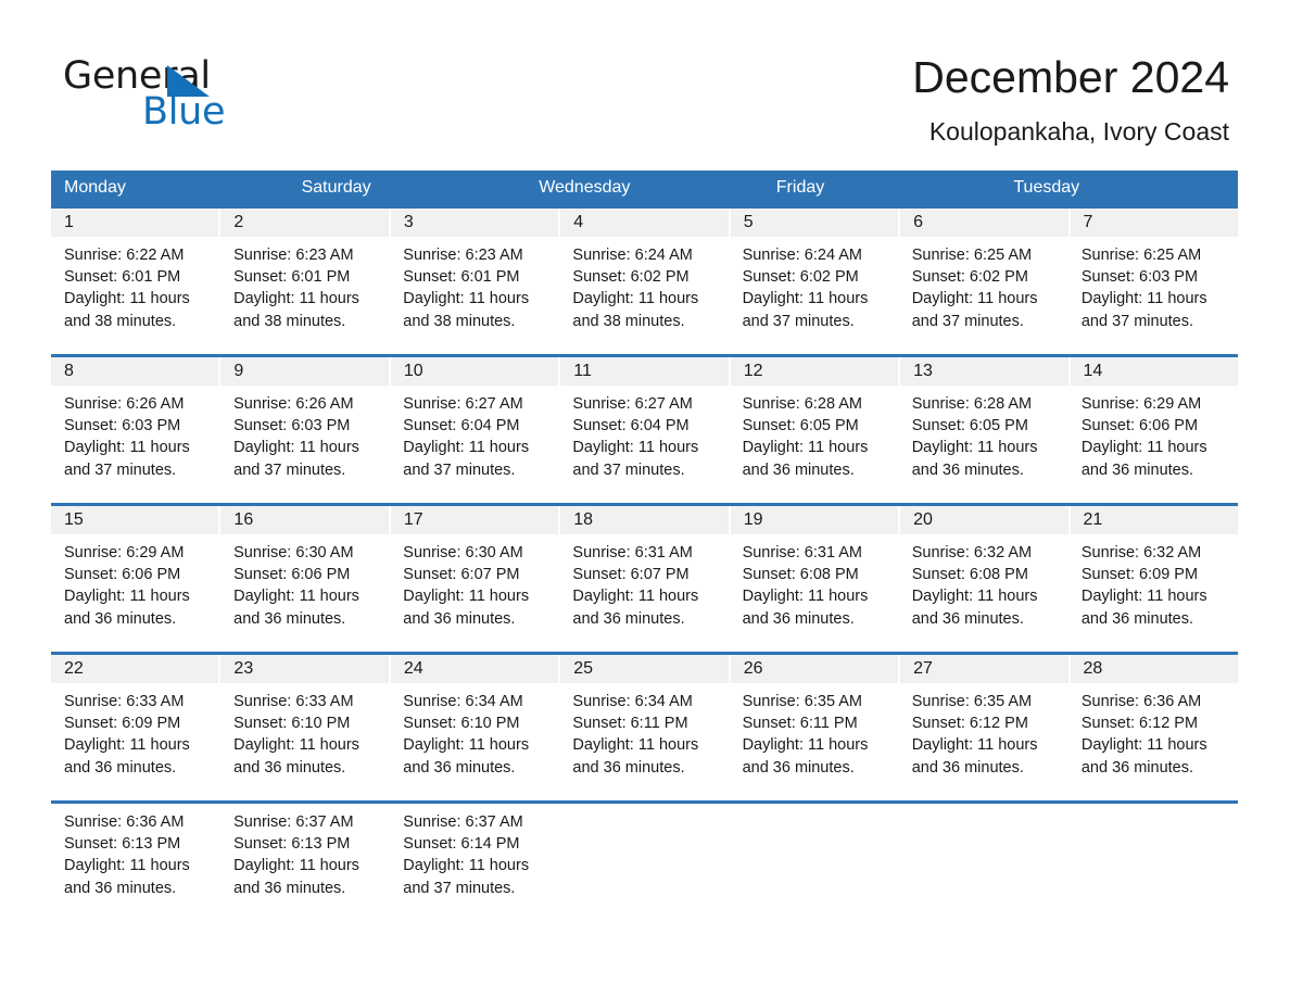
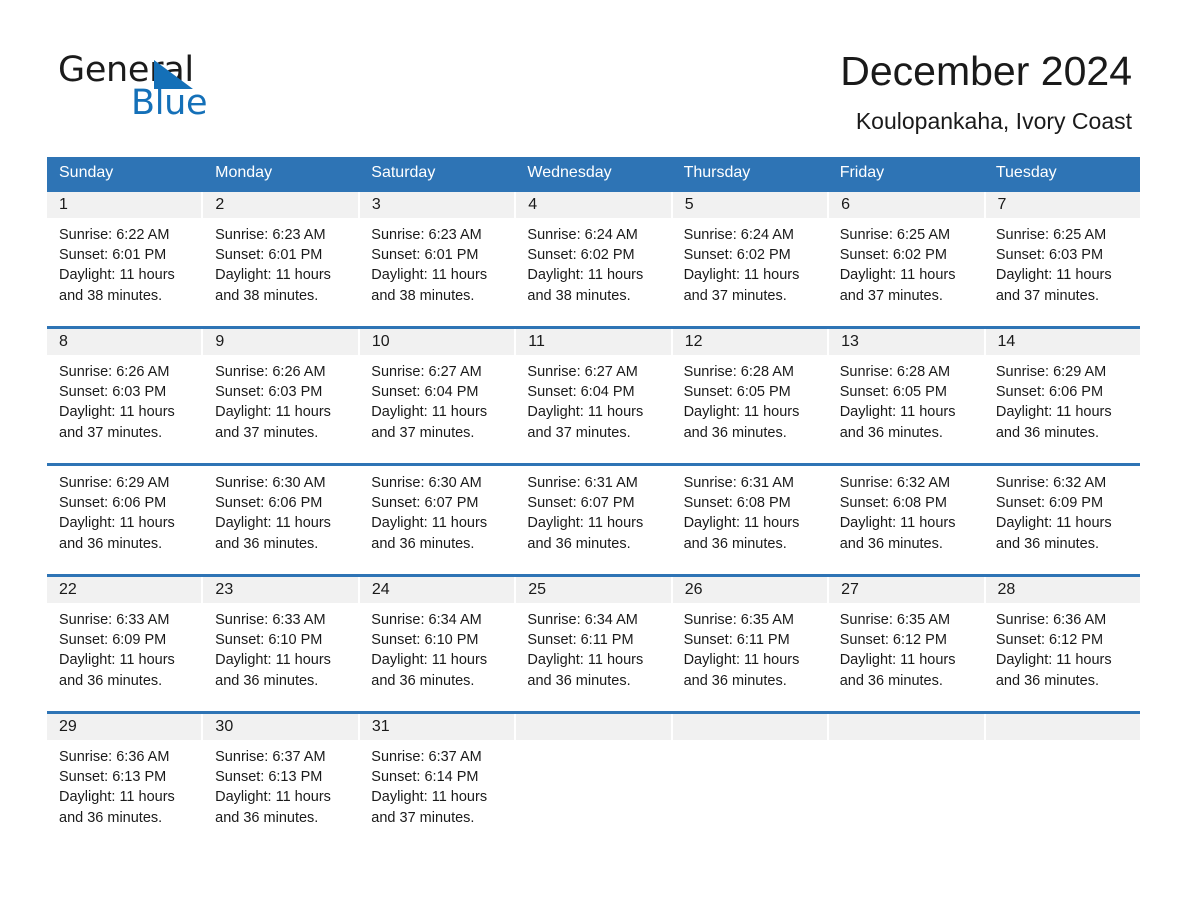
  General
  Blue
  December 2024
  Koulopankaha, Ivory Coast
+ Sunday
  Monday
  Saturday
  Wednesday
+ Thursday
  Friday
  Tuesday
  1
  2
  3
  4
  5
  6
  7
  Sunrise: 6:22 AM
  Sunset: 6:01 PM
  Daylight: 11 hours
  and 38 minutes.
  Sunrise: 6:23 AM
  Sunset: 6:01 PM
  Daylight: 11 hours
  and 38 minutes.
  Sunrise: 6:23 AM
  Sunset: 6:01 PM
  Daylight: 11 hours
  and 38 minutes.
  Sunrise: 6:24 AM
  Sunset: 6:02 PM
  Daylight: 11 hours
  and 38 minutes.
  Sunrise: 6:24 AM
  Sunset: 6:02 PM
  Daylight: 11 hours
  and 37 minutes.
  Sunrise: 6:25 AM
  Sunset: 6:02 PM
  Daylight: 11 hours
  and 37 minutes.
  Sunrise: 6:25 AM
  Sunset: 6:03 PM
  Daylight: 11 hours
  and 37 minutes.
  8
  9
  10
  11
  12
  13
  14
  Sunrise: 6:26 AM
  Sunset: 6:03 PM
  Daylight: 11 hours
  and 37 minutes.
  Sunrise: 6:26 AM
  Sunset: 6:03 PM
  Daylight: 11 hours
  and 37 minutes.
  Sunrise: 6:27 AM
  Sunset: 6:04 PM
  Daylight: 11 hours
  and 37 minutes.
  Sunrise: 6:27 AM
  Sunset: 6:04 PM
  Daylight: 11 hours
  and 37 minutes.
  Sunrise: 6:28 AM
  Sunset: 6:05 PM
  Daylight: 11 hours
  and 36 minutes.
  Sunrise: 6:28 AM
  Sunset: 6:05 PM
  Daylight: 11 hours
  and 36 minutes.
  Sunrise: 6:29 AM
  Sunset: 6:06 PM
  Daylight: 11 hours
  and 36 minutes.
- 15
- 16
- 17
- 18
- 19
- 20
- 21
  Sunrise: 6:29 AM
  Sunset: 6:06 PM
  Daylight: 11 hours
  and 36 minutes.
  Sunrise: 6:30 AM
  Sunset: 6:06 PM
  Daylight: 11 hours
  and 36 minutes.
  Sunrise: 6:30 AM
  Sunset: 6:07 PM
  Daylight: 11 hours
  and 36 minutes.
  Sunrise: 6:31 AM
  Sunset: 6:07 PM
  Daylight: 11 hours
  and 36 minutes.
  Sunrise: 6:31 AM
  Sunset: 6:08 PM
  Daylight: 11 hours
  and 36 minutes.
  Sunrise: 6:32 AM
  Sunset: 6:08 PM
  Daylight: 11 hours
  and 36 minutes.
  Sunrise: 6:32 AM
  Sunset: 6:09 PM
  Daylight: 11 hours
  and 36 minutes.
  22
  23
  24
  25
  26
  27
  28
  Sunrise: 6:33 AM
  Sunset: 6:09 PM
  Daylight: 11 hours
  and 36 minutes.
  Sunrise: 6:33 AM
  Sunset: 6:10 PM
  Daylight: 11 hours
  and 36 minutes.
  Sunrise: 6:34 AM
  Sunset: 6:10 PM
  Daylight: 11 hours
  and 36 minutes.
  Sunrise: 6:34 AM
  Sunset: 6:11 PM
  Daylight: 11 hours
  and 36 minutes.
  Sunrise: 6:35 AM
  Sunset: 6:11 PM
  Daylight: 11 hours
  and 36 minutes.
  Sunrise: 6:35 AM
  Sunset: 6:12 PM
  Daylight: 11 hours
  and 36 minutes.
  Sunrise: 6:36 AM
  Sunset: 6:12 PM
  Daylight: 11 hours
  and 36 minutes.
+ 29
+ 30
+ 31
  Sunrise: 6:36 AM
  Sunset: 6:13 PM
  Daylight: 11 hours
  and 36 minutes.
  Sunrise: 6:37 AM
  Sunset: 6:13 PM
  Daylight: 11 hours
  and 36 minutes.
  Sunrise: 6:37 AM
  Sunset: 6:14 PM
  Daylight: 11 hours
  and 37 minutes.
